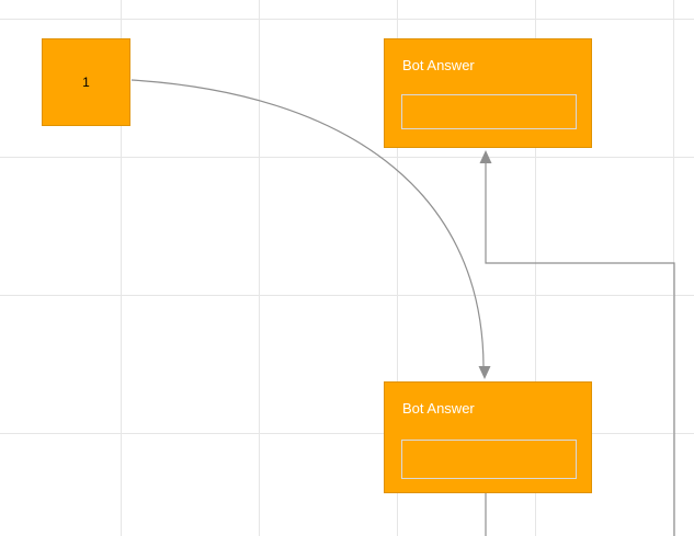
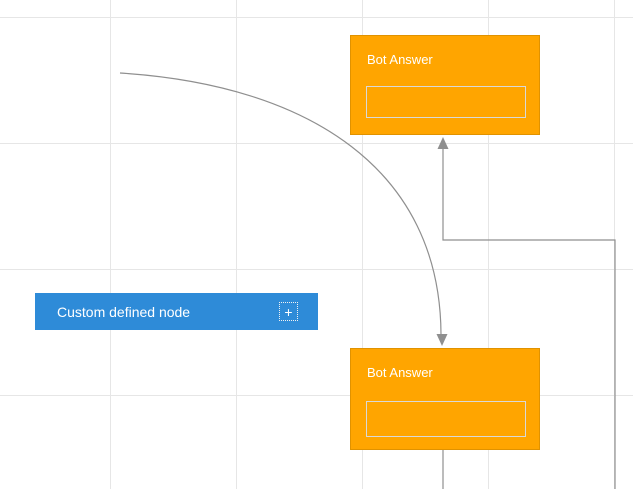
- 1
  Bot Answer
  Bot Answer
+ Custom defined node
+ +
